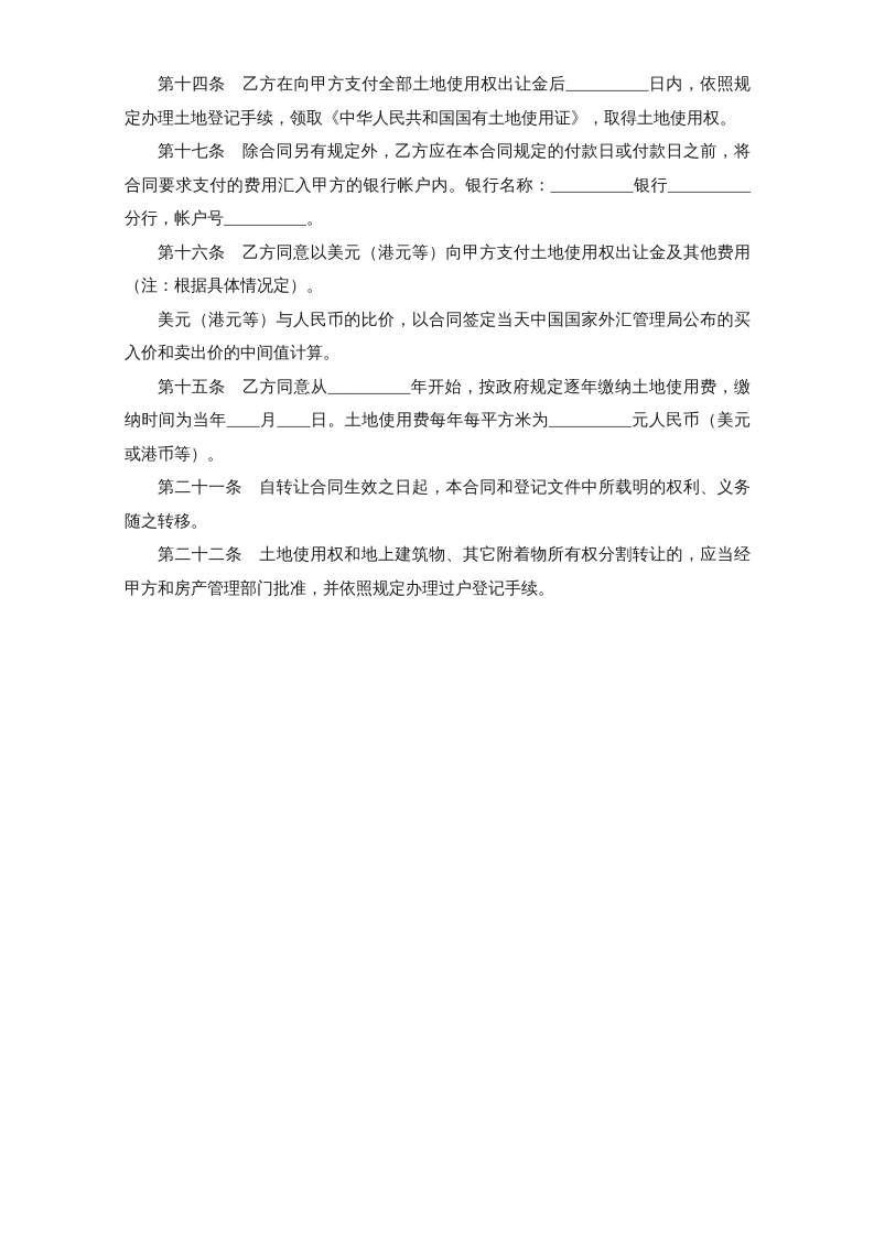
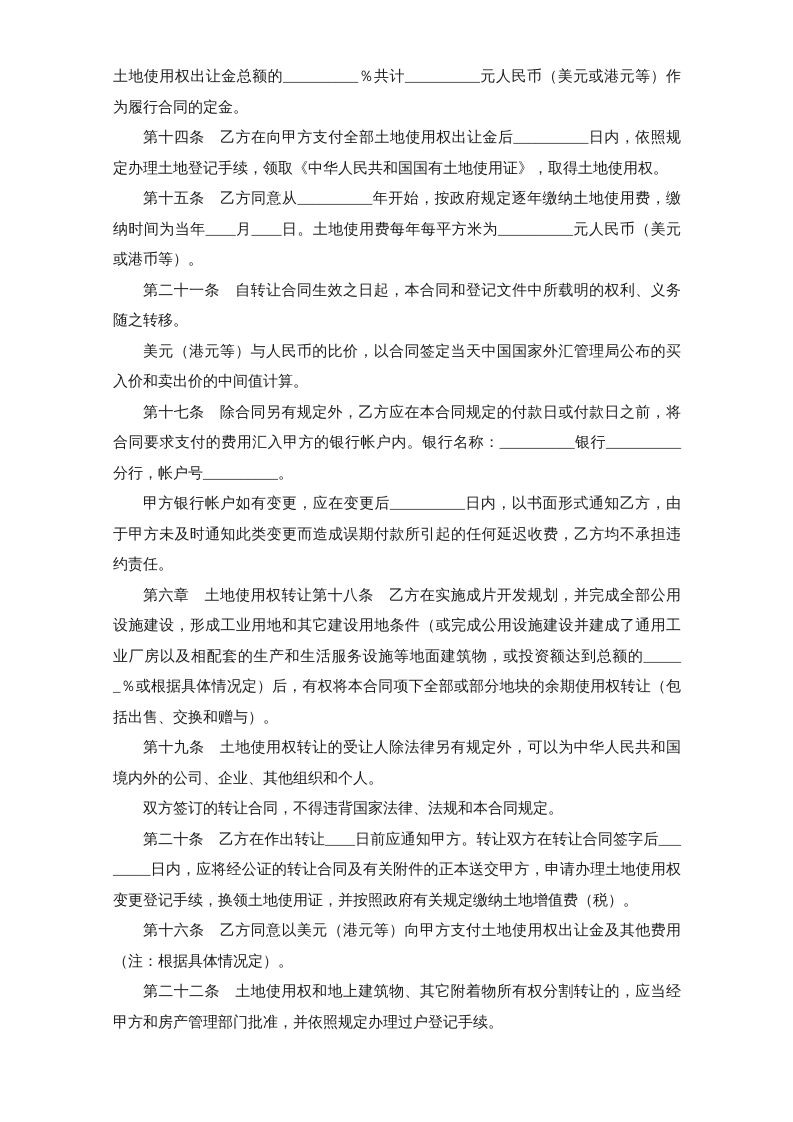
+ 土地使用权出让金总额的__________％共计__________元人民币（美元或港元等）作为履行合同的定金。
  第十四条 乙方在向甲方支付全部土地使用权出让金后__________日内，依照规定办理土地登记手续，领取《中华人民共和国国有土地使用证》，取得土地使用权。
- 第十七条 除合同另有规定外，乙方应在本合同规定的付款日或付款日之前，将合同要求支付的费用汇入甲方的银行帐户内。银行名称：__________银行__________分行，帐户号__________。
+ 第十五条 乙方同意从__________年开始，按政府规定逐年缴纳土地使用费，缴纳时间为当年____月____日。土地使用费每年每平方米为__________元人民币（美元或港币等）。
- 第十六条 乙方同意以美元（港元等）向甲方支付土地使用权出让金及其他费用（注：根据具体情况定）。
+ 第二十一条 自转让合同生效之日起，本合同和登记文件中所载明的权利、义务随之转移。
  美元（港元等）与人民币的比价，以合同签定当天中国国家外汇管理局公布的买入价和卖出价的中间值计算。
- 第十五条 乙方同意从__________年开始，按政府规定逐年缴纳土地使用费，缴纳时间为当年____月____日。土地使用费每年每平方米为__________元人民币（美元或港币等）。
+ 第十七条 除合同另有规定外，乙方应在本合同规定的付款日或付款日之前，将合同要求支付的费用汇入甲方的银行帐户内。银行名称：__________银行__________分行，帐户号__________。
+ 甲方银行帐户如有变更，应在变更后__________日内，以书面形式通知乙方，由于甲方未及时通知此类变更而造成误期付款所引起的任何延迟收费，乙方均不承担违约责任。
+ 第六章 土地使用权转让第十八条 乙方在实施成片开发规划，并完成全部公用设施建设，形成工业用地和其它建设用地条件（或完成公用设施建设并建成了通用工业厂房以及相配套的生产和生活服务设施等地面建筑物，或投资额达到总额的______％或根据具体情况定）后，有权将本合同项下全部或部分地块的余期使用权转让（包括出售、交换和赠与）。
+ 第十九条 土地使用权转让的受让人除法律另有规定外，可以为中华人民共和国境内外的公司、企业、其他组织和个人。
+ 双方签订的转让合同，不得违背国家法律、法规和本合同规定。
+ 第二十条 乙方在作出转让____日前应通知甲方。转让双方在转让合同签字后________日内，应将经公证的转让合同及有关附件的正本送交甲方，申请办理土地使用权变更登记手续，换领土地使用证，并按照政府有关规定缴纳土地增值费（税）。
- 第二十一条 自转让合同生效之日起，本合同和登记文件中所载明的权利、义务随之转移。
+ 第十六条 乙方同意以美元（港元等）向甲方支付土地使用权出让金及其他费用（注：根据具体情况定）。
  第二十二条 土地使用权和地上建筑物、其它附着物所有权分割转让的，应当经甲方和房产管理部门批准，并依照规定办理过户登记手续。
